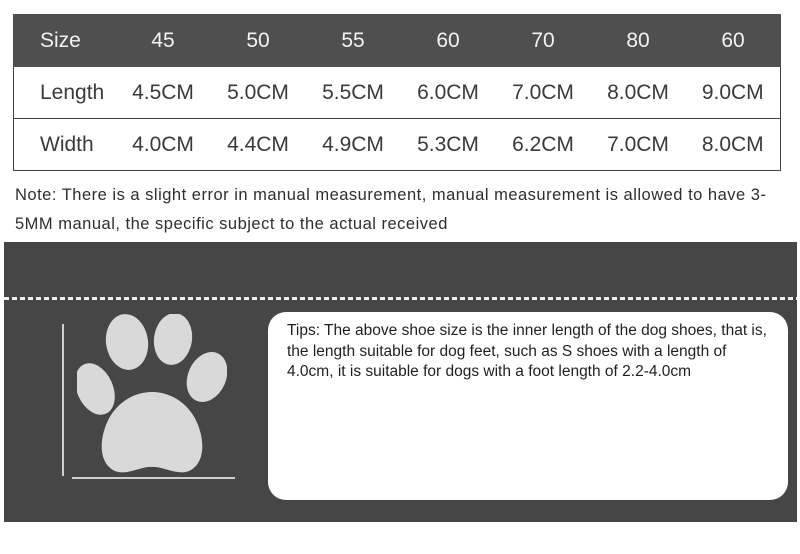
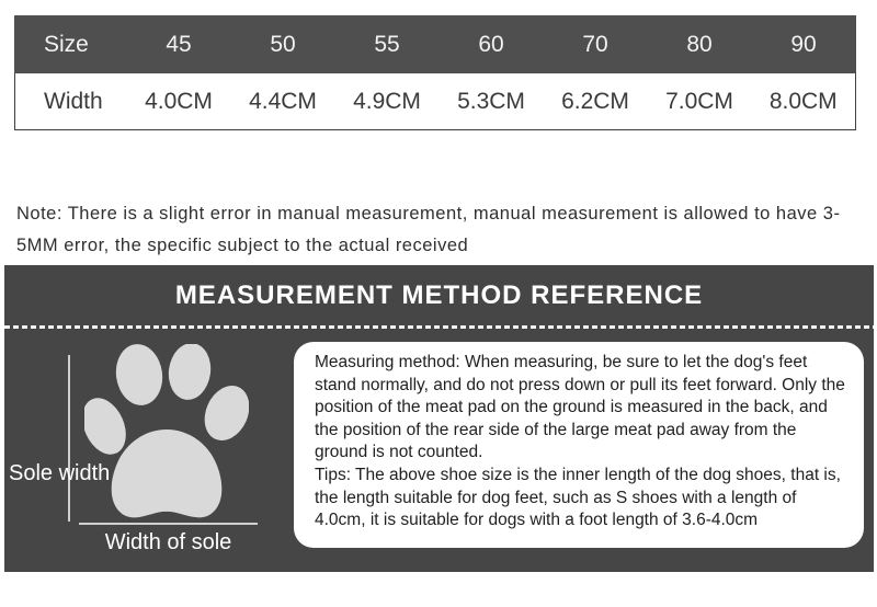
- Size	45	50	55	60	70	80	60
+ Size	45	50	55	60	70	80	90
- Length	4.5CM	5.0CM	5.5CM	6.0CM	7.0CM	8.0CM	9.0CM
  Width	4.0CM	4.4CM	4.9CM	5.3CM	6.2CM	7.0CM	8.0CM
- Note: There is a slight error in manual measurement, manual measurement is allowed to have 3-5MM manual, the specific subject to the actual received
+ Note: There is a slight error in manual measurement, manual measurement is allowed to have 3-5MM error, the specific subject to the actual received
+ MEASUREMENT METHOD REFERENCE
+ Sole width
+ Width of sole
+ Measuring method: When measuring, be sure to let the dog's feet stand normally, and do not press down or pull its feet forward. Only the position of the meat pad on the ground is measured in the back, and the position of the rear side of the large meat pad away from the ground is not counted.
- Tips: The above shoe size is the inner length of the dog shoes, that is, the length suitable for dog feet, such as S shoes with a length of 4.0cm, it is suitable for dogs with a foot length of 2.2-4.0cm
+ Tips: The above shoe size is the inner length of the dog shoes, that is, the length suitable for dog feet, such as S shoes with a length of 4.0cm, it is suitable for dogs with a foot length of 3.6-4.0cm
